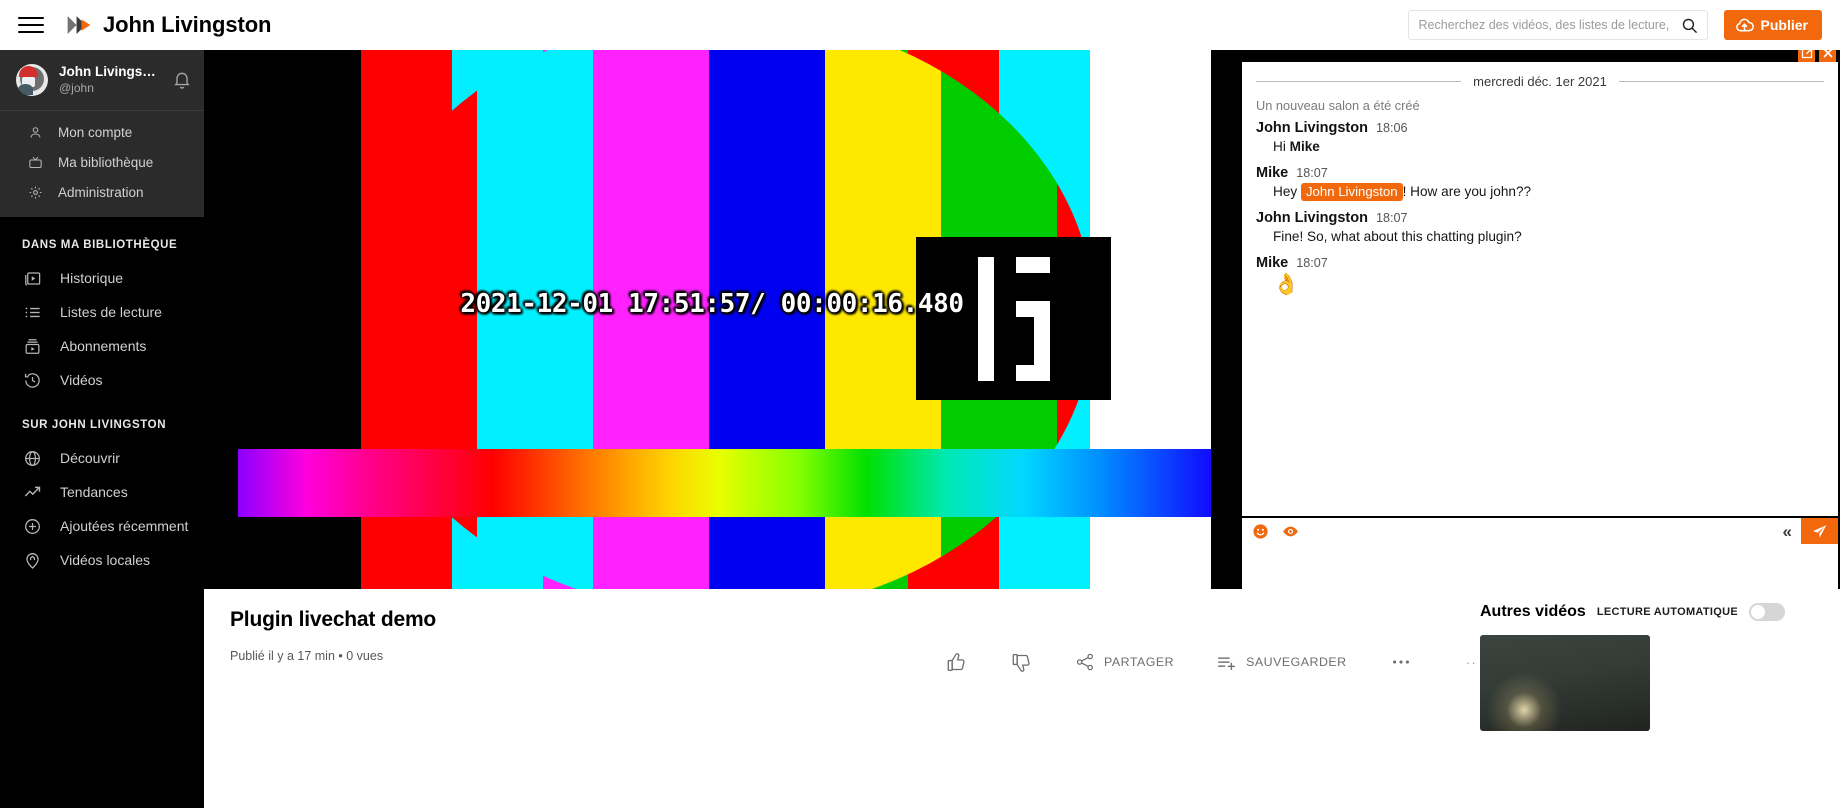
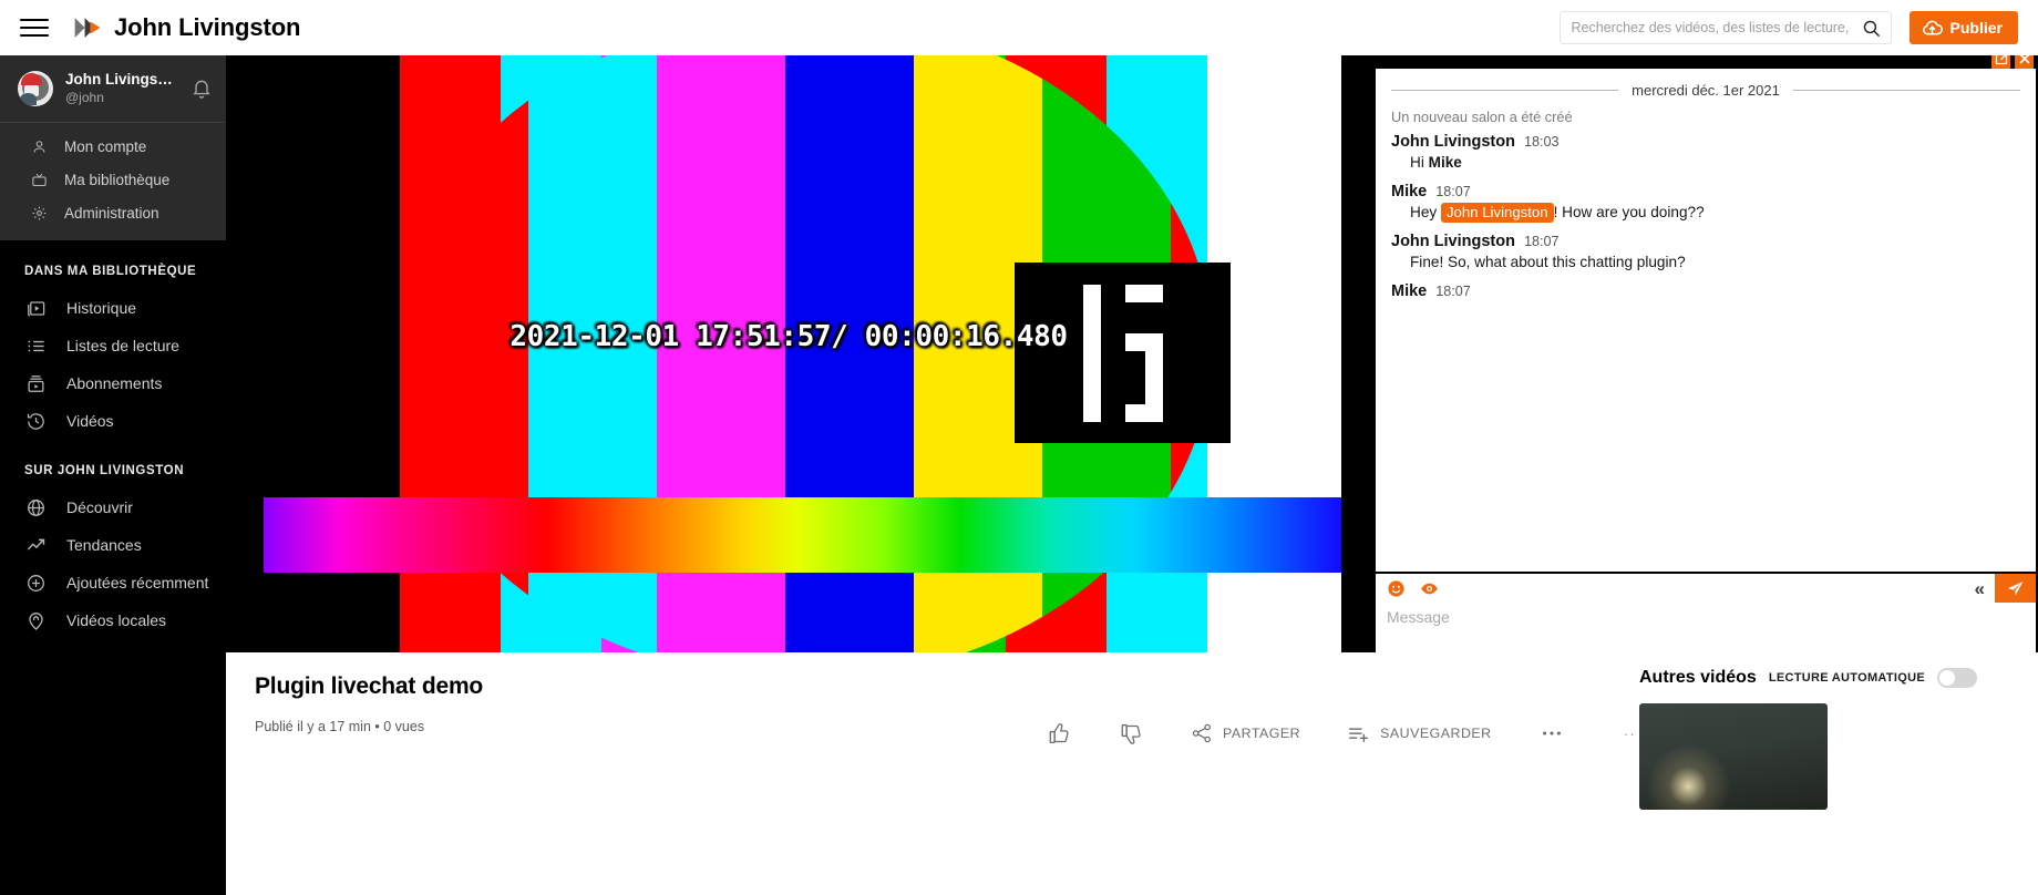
  John Livingston
  Recherchez des vidéos, des listes de lecture,
  Publier
  John Livings…
  @john
  Mon compte
  Ma bibliothèque
  Administration
  DANS MA BIBLIOTHÈQUE
  Historique
  Listes de lecture
  Abonnements
  Vidéos
  SUR JOHN LIVINGSTON
  Découvrir
  Tendances
  Ajoutées récemment
  Vidéos locales
  2021-12-01 17:51:57/ 00:00:16.480
  mercredi déc. 1er 2021
  Un nouveau salon a été créé
  John Livingston
- 18:06
+ 18:03
  Hi Mike
  Mike
  18:07
- Hey John Livingston ! How are you john??
+ Hey John Livingston ! How are you doing??
  John Livingston
  18:07
  Fine! So, what about this chatting plugin?
  Mike
  18:07
- 👌
  «
+ Message
  Plugin livechat demo
  Publié il y a 17 min • 0 vues
  PARTAGER
  SAUVEGARDER
  Autres vidéos
  LECTURE AUTOMATIQUE
  ··
